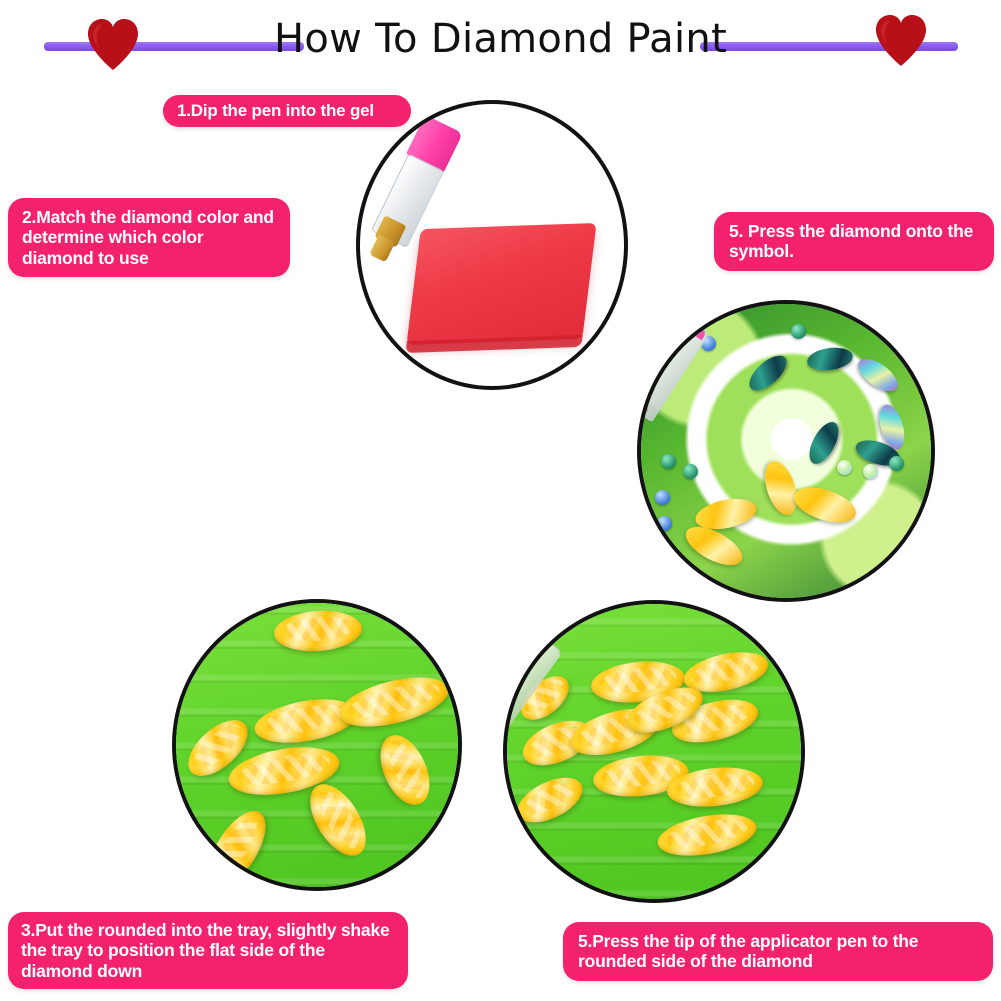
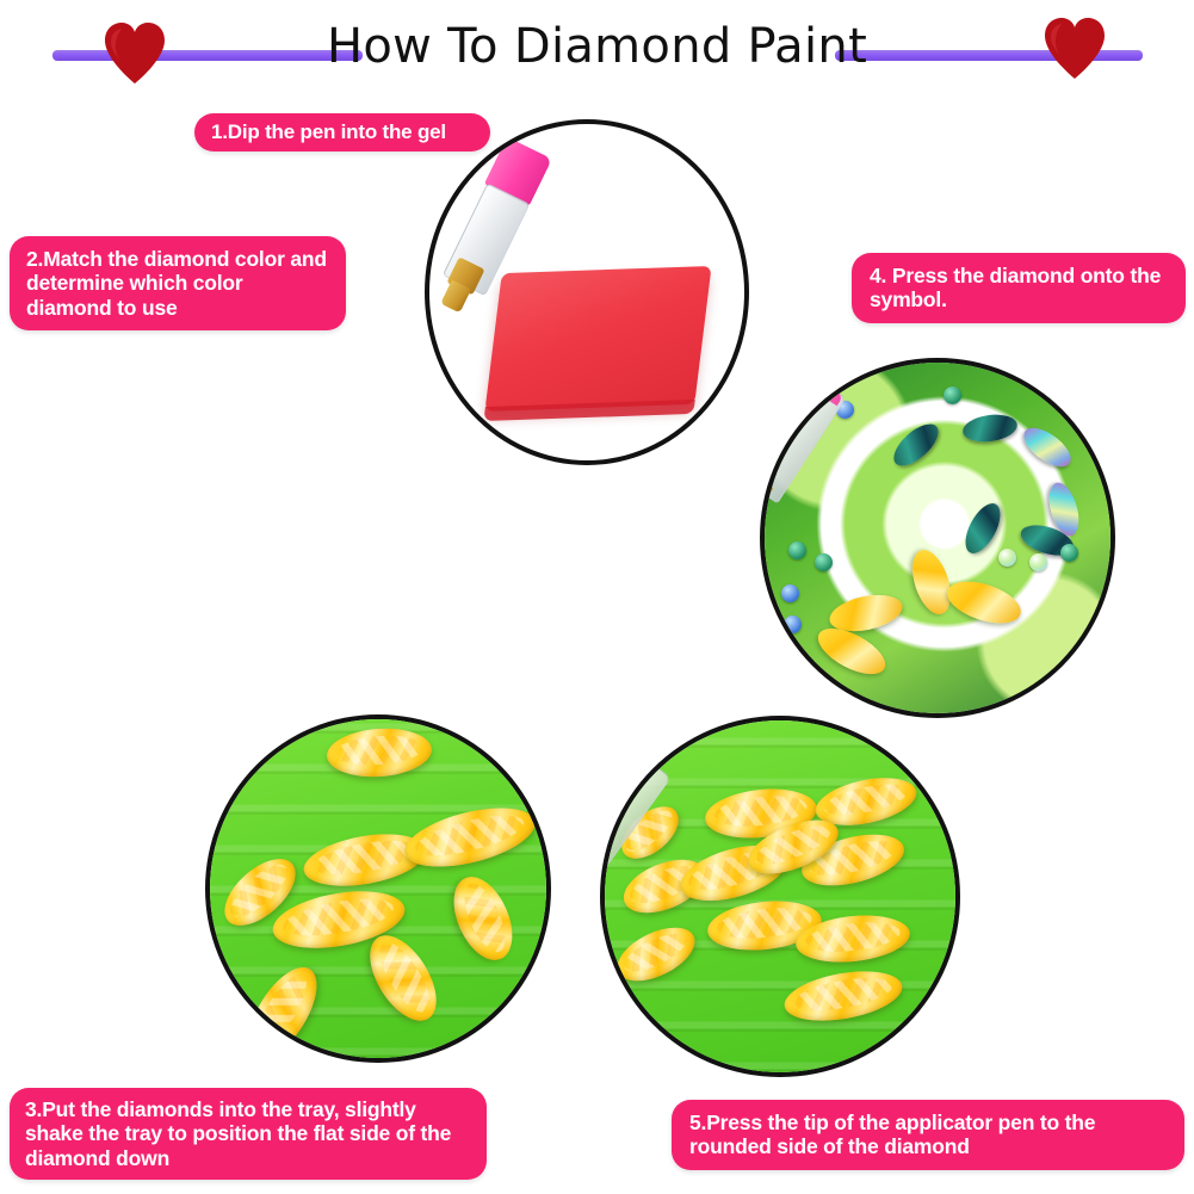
  How To Diamond Paint
  1.Dip the pen into the gel
  2.Match the diamond color and determine which color diamond to use
- 5. Press the diamond onto the symbol.
+ 4. Press the diamond onto the symbol.
- 3.Put the rounded into the tray, slightly shake the tray to position the flat side of the diamond down
+ 3.Put the diamonds into the tray, slightly shake the tray to position the flat side of the diamond down
  5.Press the tip of the applicator pen to the rounded side of the diamond
